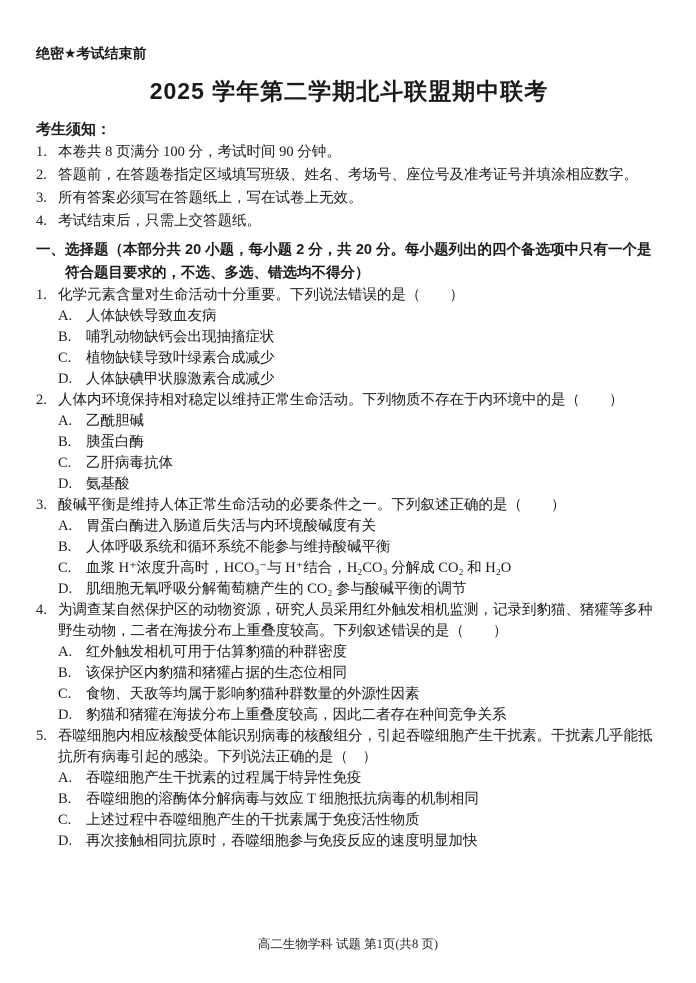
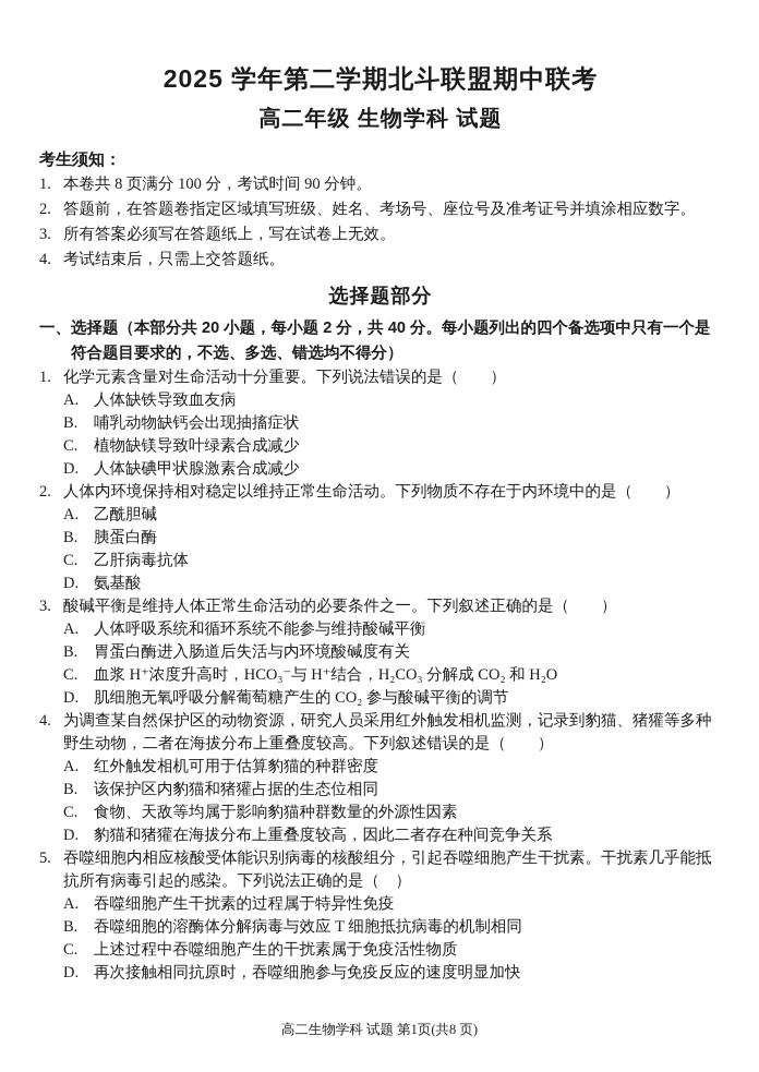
- 绝密★考试结束前
  2025 学年第二学期北斗联盟期中联考
+ 高二年级 生物学科 试题
  考生须知：
  1.
  本卷共 8 页满分 100 分，考试时间 90 分钟。
  2.
  答题前，在答题卷指定区域填写班级、姓名、考场号、座位号及准考证号并填涂相应数字。
  3.
  所有答案必须写在答题纸上，写在试卷上无效。
  4.
  考试结束后，只需上交答题纸。
+ 选择题部分
  一、
- 选择题（本部分共 20 小题，每小题 2 分，共 20 分。每小题列出的四个备选项中只有一个是符合题目要求的，不选、多选、错选均不得分）
+ 选择题（本部分共 20 小题，每小题 2 分，共 40 分。每小题列出的四个备选项中只有一个是符合题目要求的，不选、多选、错选均不得分）
  1.
  化学元素含量对生命活动十分重要。下列说法错误的是（ ）
  A.
  人体缺铁导致血友病
  B.
  哺乳动物缺钙会出现抽搐症状
  C.
  植物缺镁导致叶绿素合成减少
  D.
  人体缺碘甲状腺激素合成减少
  2.
  人体内环境保持相对稳定以维持正常生命活动。下列物质不存在于内环境中的是（ ）
  A.
  乙酰胆碱
  B.
  胰蛋白酶
  C.
  乙肝病毒抗体
  D.
  氨基酸
  3.
  酸碱平衡是维持人体正常生命活动的必要条件之一。下列叙述正确的是（ ）
  A.
- 胃蛋白酶进入肠道后失活与内环境酸碱度有关
+ 人体呼吸系统和循环系统不能参与维持酸碱平衡
  B.
- 人体呼吸系统和循环系统不能参与维持酸碱平衡
+ 胃蛋白酶进入肠道后失活与内环境酸碱度有关
  C.
  血浆 H⁺浓度升高时，HCO₃⁻与 H⁺结合，H₂CO₃ 分解成 CO₂ 和 H₂O
  D.
  肌细胞无氧呼吸分解葡萄糖产生的 CO₂ 参与酸碱平衡的调节
  4.
  为调查某自然保护区的动物资源，研究人员采用红外触发相机监测，记录到豹猫、猪獾等多种野生动物，二者在海拔分布上重叠度较高。下列叙述错误的是（ ）
  A.
  红外触发相机可用于估算豹猫的种群密度
  B.
  该保护区内豹猫和猪獾占据的生态位相同
  C.
  食物、天敌等均属于影响豹猫种群数量的外源性因素
  D.
  豹猫和猪獾在海拔分布上重叠度较高，因此二者存在种间竞争关系
  5.
  吞噬细胞内相应核酸受体能识别病毒的核酸组分，引起吞噬细胞产生干扰素。干扰素几乎能抵抗所有病毒引起的感染。下列说法正确的是（ ）
  A.
  吞噬细胞产生干扰素的过程属于特异性免疫
  B.
  吞噬细胞的溶酶体分解病毒与效应 T 细胞抵抗病毒的机制相同
  C.
  上述过程中吞噬细胞产生的干扰素属于免疫活性物质
  D.
  再次接触相同抗原时，吞噬细胞参与免疫反应的速度明显加快
  高二生物学科 试题 第1页(共8 页)
